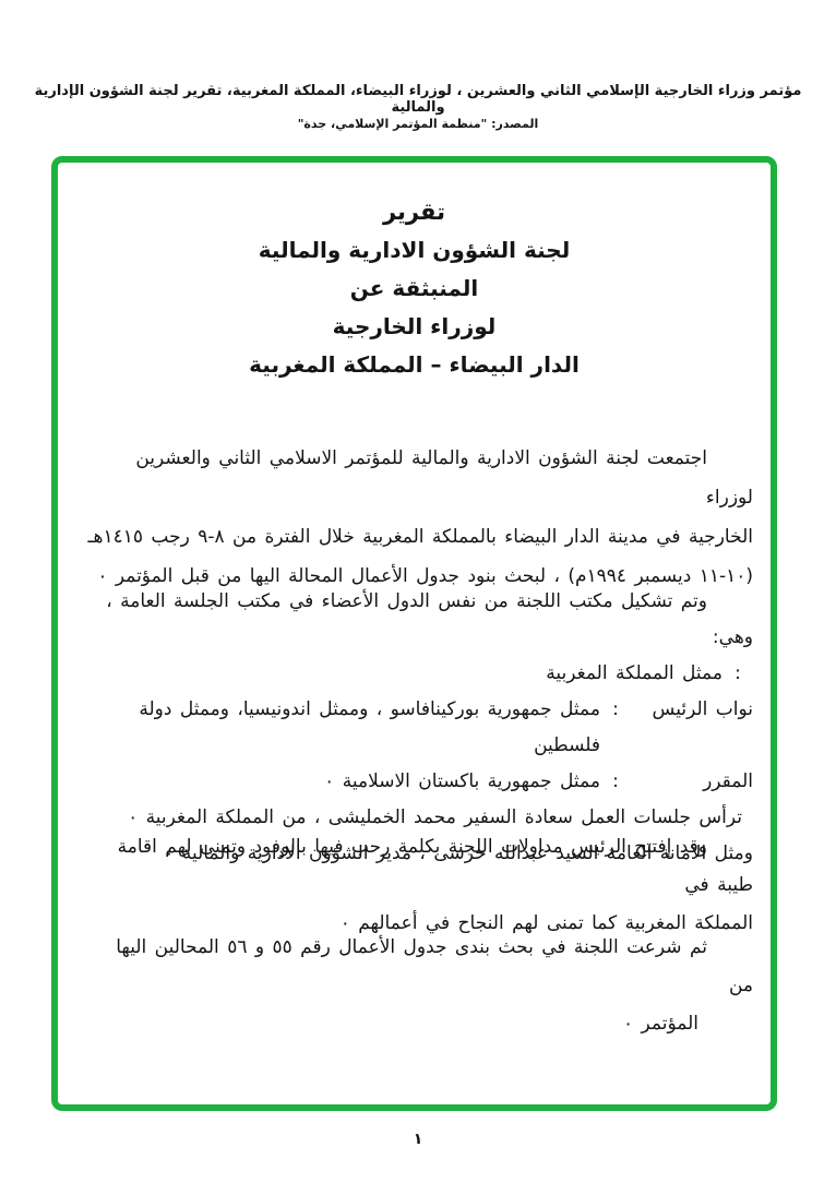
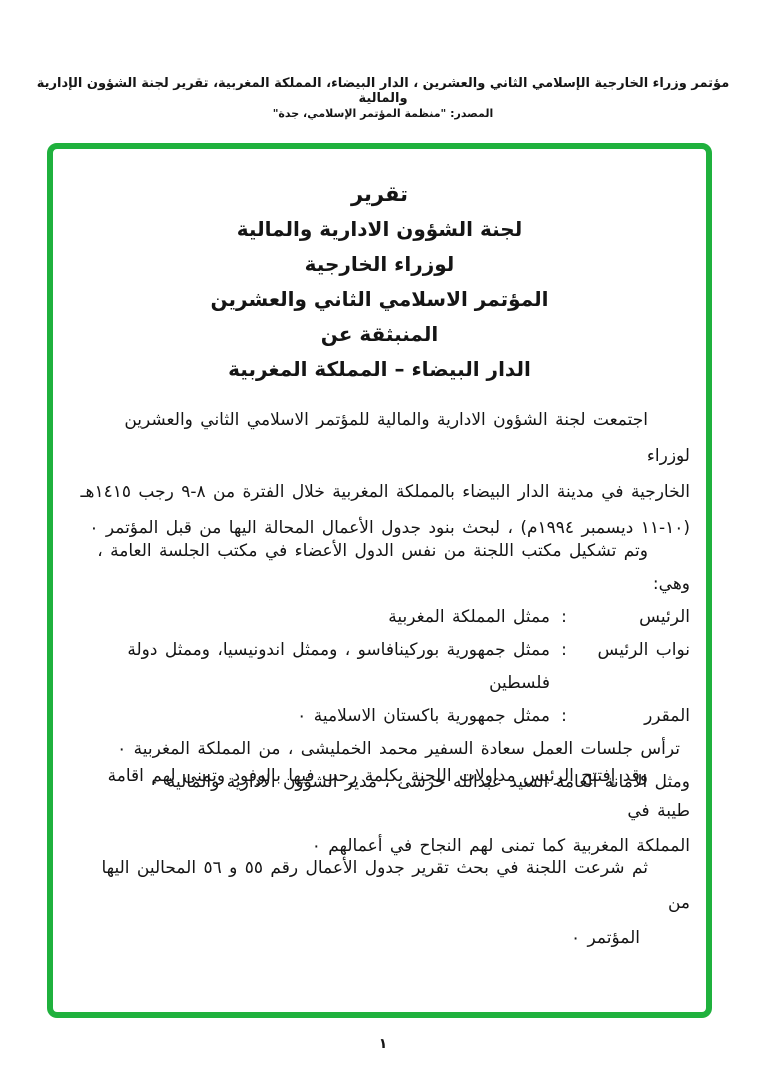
- مؤتمر وزراء الخارجية الإسلامي الثاني والعشرين ، لوزراء البيضاء، المملكة المغربية، تقرير لجنة الشؤون الإدارية والمالية
+ مؤتمر وزراء الخارجية الإسلامي الثاني والعشرين ، الدار البيضاء، المملكة المغربية، تقرير لجنة الشؤون الإدارية والمالية
  المصدر: "منظمة المؤتمر الإسلامي، جدة"
  تقرير
  لجنة الشؤون الادارية والمالية
- المنبثقة عن
+ لوزراء الخارجية
+ المؤتمر الاسلامي الثاني والعشرين
- لوزراء الخارجية
+ المنبثقة عن
  الدار البيضاء – المملكة المغربية
  اجتمعت لجنة الشؤون الادارية والمالية للمؤتمر الاسلامي الثاني والعشرين لوزراء
  الخارجية في مدينة الدار البيضاء بالمملكة المغربية خلال الفترة من ٨-٩ رجب ١٤١٥هـ
  (١٠-١١ ديسمبر ١٩٩٤م) ، لبحث بنود جدول الأعمال المحالة اليها من قبل المؤتمر ٠
  وتم تشكيل مكتب اللجنة من نفس الدول الأعضاء في مكتب الجلسة العامة ، وهي:
+ الرئيس
  :
  ممثل المملكة المغربية
  نواب الرئيس
  :
  ممثل جمهورية بوركينافاسو ، وممثل اندونيسيا، وممثل دولة فلسطين
  المقرر
  :
  ممثل جمهورية باكستان الاسلامية ٠
  ترأس جلسات العمل سعادة السفير محمد الخمليشى ، من المملكة المغربية ٠
  ومثل الامانة العامة السيد عبدالله حرسى ، مدير الشؤون الادارية والمالية ٠
  وقد إفتتح الرئيس مداولات اللجنة بكلمة رحب فيها بالوفود وتمنى لهم اقامة طيبة في
  المملكة المغربية كما تمنى لهم النجاح في أعمالهم ٠
- ثم شرعت اللجنة في بحث بندى جدول الأعمال رقم ٥٥ و ٥٦ المحالين اليها من
+ ثم شرعت اللجنة في بحث تقرير جدول الأعمال رقم ٥٥ و ٥٦ المحالين اليها من
  المؤتمر ٠
  ١
